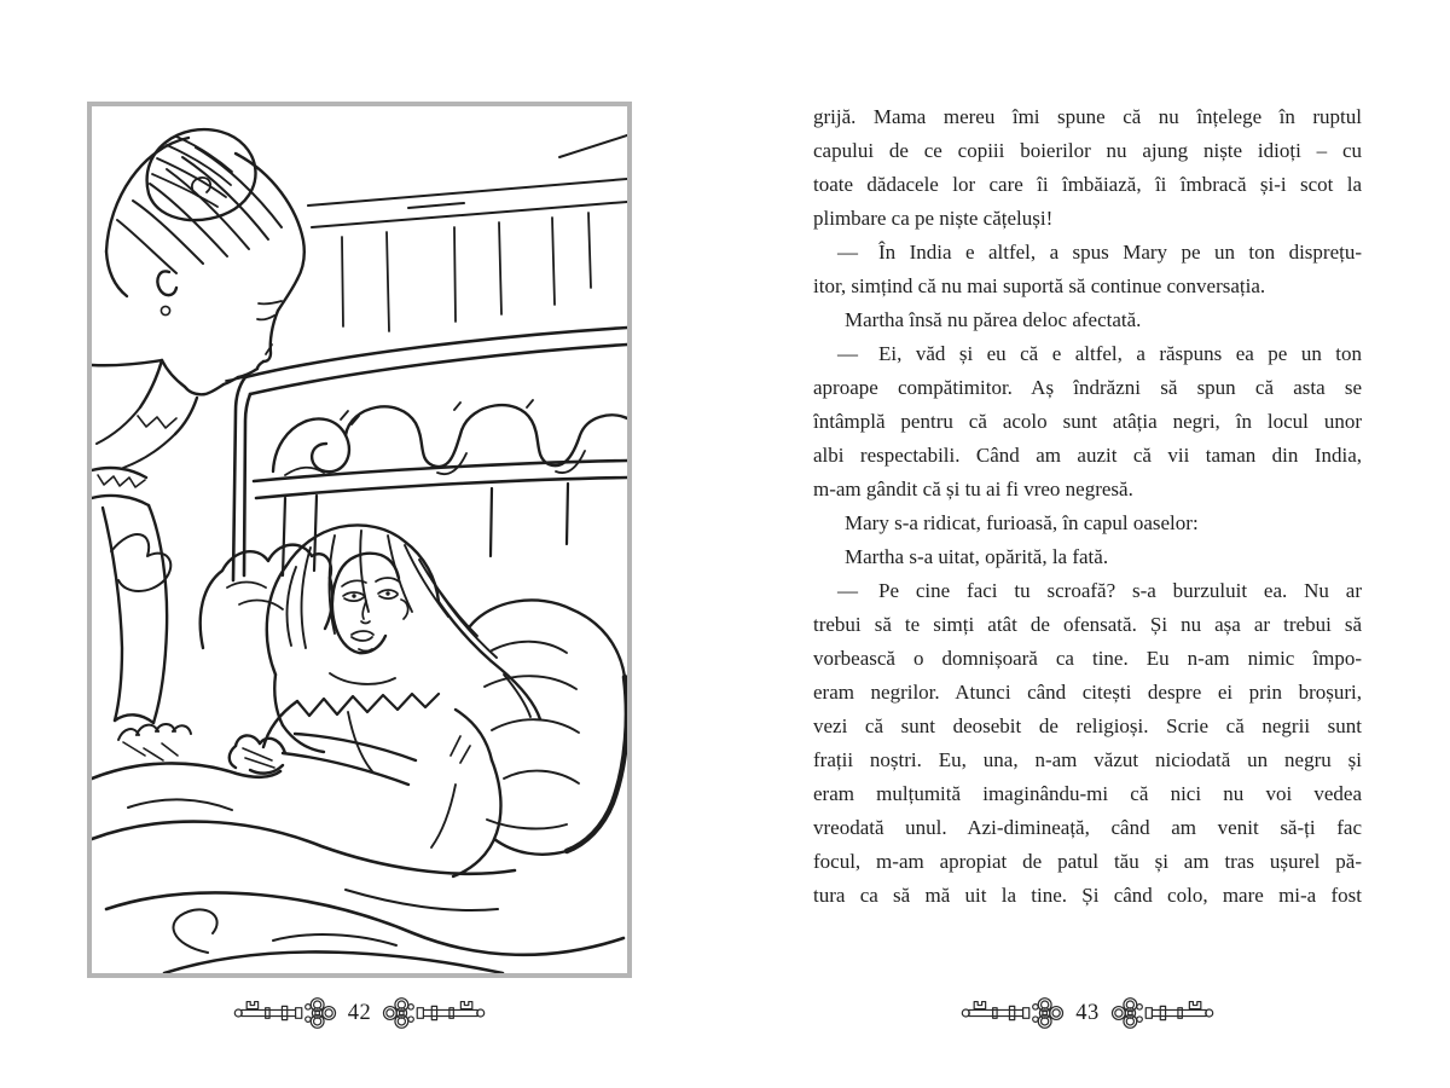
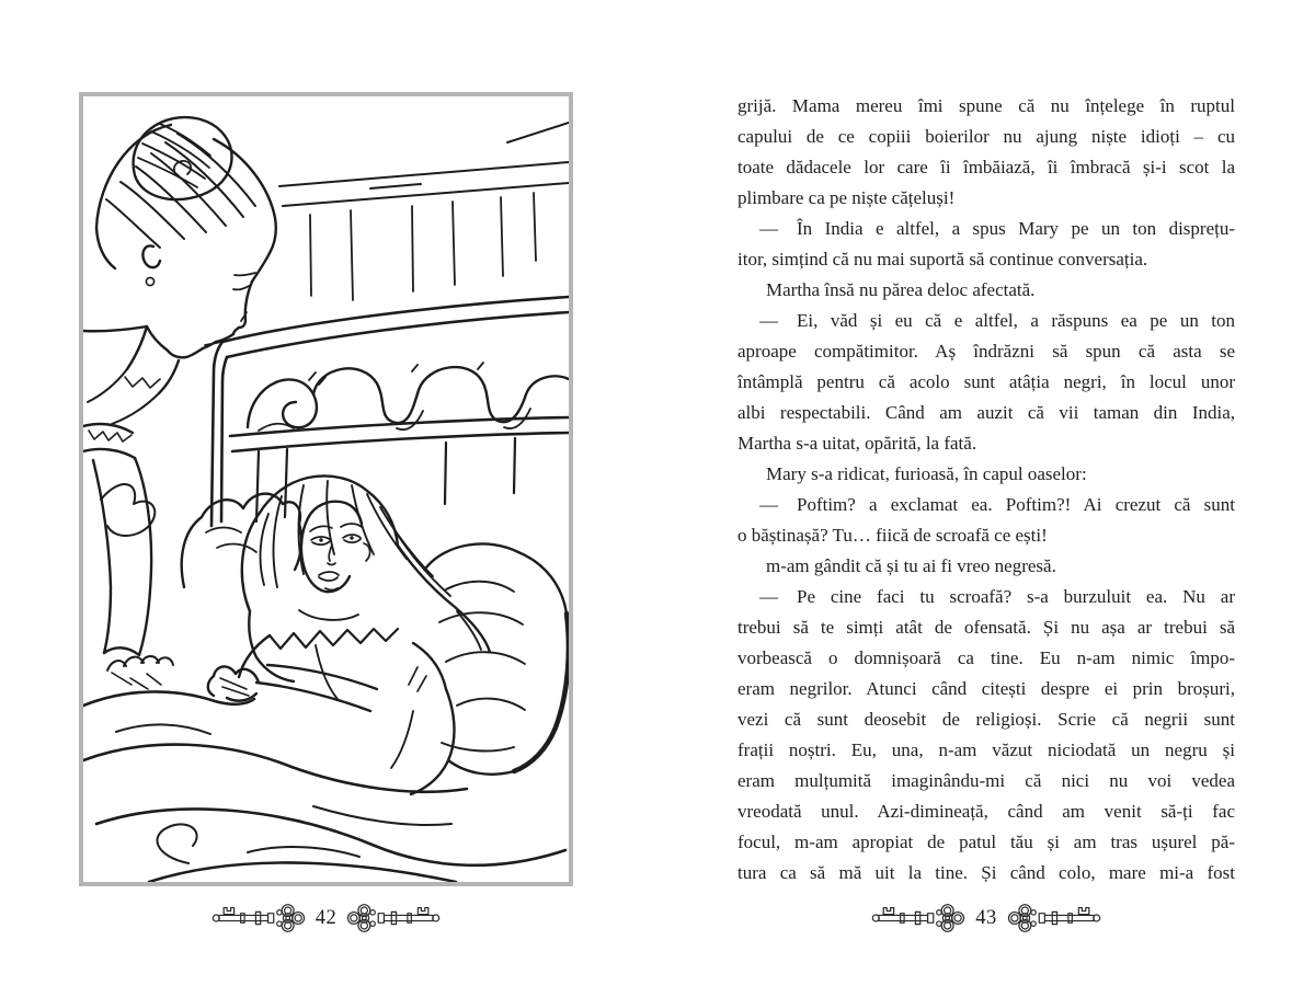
  42
  grijă. Mama mereu îmi spune că nu înțelege în ruptul
  capului de ce copiii boierilor nu ajung niște idioți – cu
  toate dădacele lor care îi îmbăiază, îi îmbracă și-i scot la
  plimbare ca pe niște cățeluși!
  — În India e altfel, a spus Mary pe un ton disprețu-
  itor, simțind că nu mai suportă să continue conversația.
  Martha însă nu părea deloc afectată.
  — Ei, văd și eu că e altfel, a răspuns ea pe un ton
  aproape compătimitor. Aș îndrăzni să spun că asta se
  întâmplă pentru că acolo sunt atâția negri, în locul unor
  albi respectabili. Când am auzit că vii taman din India,
- m-am gândit că și tu ai fi vreo negresă.
+ Martha s-a uitat, opărită, la fată.
  Mary s-a ridicat, furioasă, în capul oaselor:
+ — Poftim? a exclamat ea. Poftim?! Ai crezut că sunt
+ o băștinașă? Tu… fiică de scroafă ce ești!
- Martha s-a uitat, opărită, la fată.
+ m-am gândit că și tu ai fi vreo negresă.
  — Pe cine faci tu scroafă? s-a burzuluit ea. Nu ar
  trebui să te simți atât de ofensată. Și nu așa ar trebui să
  vorbească o domnișoară ca tine. Eu n-am nimic împo-
  eram negrilor. Atunci când citești despre ei prin broșuri,
  vezi că sunt deosebit de religioși. Scrie că negrii sunt
  frații noștri. Eu, una, n-am văzut niciodată un negru și
  eram mulțumită imaginându-mi că nici nu voi vedea
  vreodată unul. Azi-dimineață, când am venit să-ți fac
  focul, m-am apropiat de patul tău și am tras ușurel pă-
  tura ca să mă uit la tine. Și când colo, mare mi-a fost
  43
